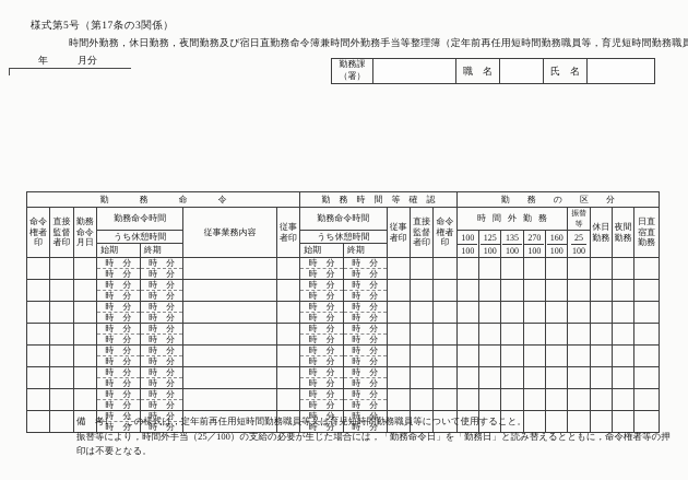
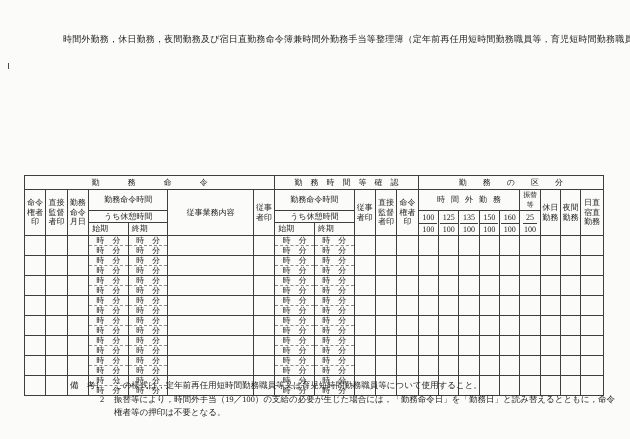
- 様式第5号（第17条の3関係）
  時間外勤務，休日勤務，夜間勤務及び宿日直勤務命令簿兼時間外勤務手当等整理簿（定年前再任用短時間勤務職員等，育児短時間勤務職員
- 年 月分
- 勤務課（署）		職 名		氏 名
  勤務命令	勤務時間等確認	勤務の区分
  命令 権者 印	直接 監督 者印	勤務 命令 月日	勤務命令時間	従事業務内容	従事 者印	勤務命令時間	従事 者印	直接 監督 者印	命令 権者 印	時間外勤務	振替等	休日 勤務	夜間 勤務	日直 宿直 勤務
- うち休憩時間	うち休憩時間	100100	125100	135100	270100	160100	25100
+ うち休憩時間	うち休憩時間	100100	125100	135100	150100	160100	25100
  始期	終期	始期	終期
  			時 分 時 分	時 分 時 分			時 分 時 分	時 分 時 分
  			時 分 時 分	時 分 時 分			時 分 時 分	時 分 時 分
  			時 分 時 分	時 分 時 分			時 分 時 分	時 分 時 分
  			時 分 時 分	時 分 時 分			時 分 時 分	時 分 時 分
  			時 分 時 分	時 分 時 分			時 分 時 分	時 分 時 分
  			時 分 時 分	時 分 時 分			時 分 時 分	時 分 時 分
  			時 分 時 分	時 分 時 分			時 分 時 分	時 分 時 分
  			時 分 時 分	時 分 時 分			時 分 時 分	時 分 時 分
  備 考1
  この様式は，定年前再任用短時間勤務職員等又は育児短時間勤務職員等について使用すること。
+ 2
- 振替等により，時間外手当（25／100）の支給の必要が生じた場合には，「勤務命令日」を「勤務日」と読み替えるとともに，命令権者等の押印は不要となる。
+ 振替等により，時間外手当（19／100）の支給の必要が生じた場合には，「勤務命令日」を「勤務日」と読み替えるとともに，命令権者等の押印は不要となる。
